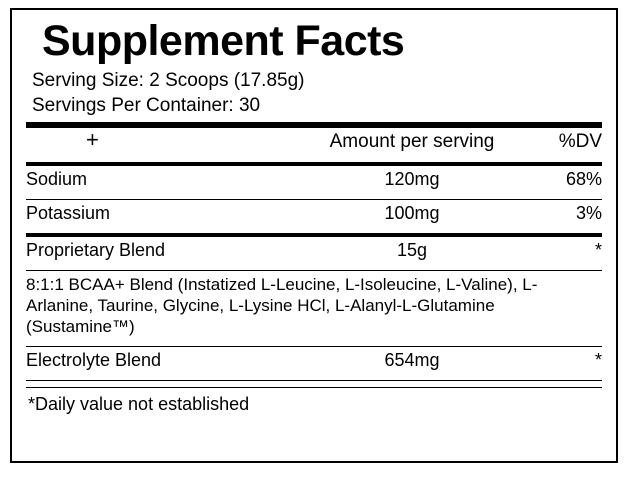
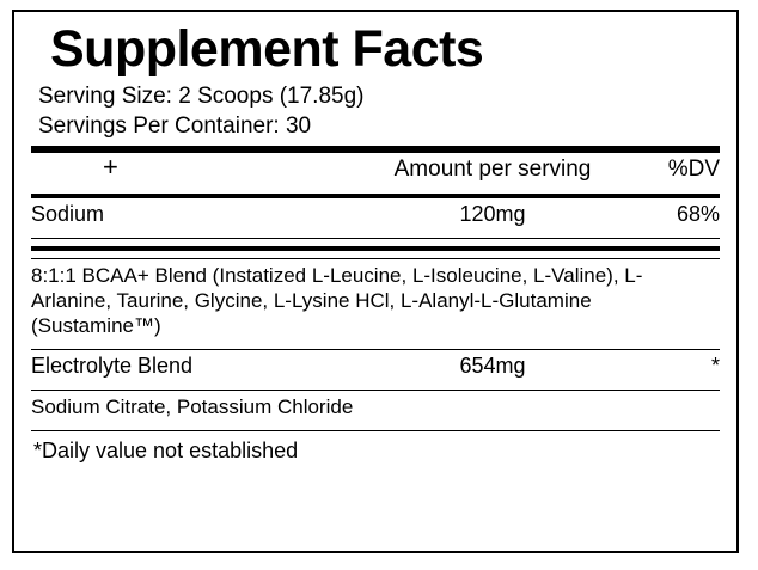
  Supplement Facts
  Serving Size: 2 Scoops (17.85g)
  Servings Per Container: 30
  +	Amount per serving	%DV
  Sodium	120mg	68%
- Potassium	100mg	3%
- Proprietary Blend	15g	*
  8:1:1 BCAA+ Blend (Instatized L-Leucine, L-Isoleucine, L-Valine), L-Arlanine, Taurine, Glycine, L-Lysine HCl, L-Alanyl-L-Glutamine (Sustamine™)
  Electrolyte Blend	654mg	*
+ Sodium Citrate, Potassium Chloride
  *Daily value not established
